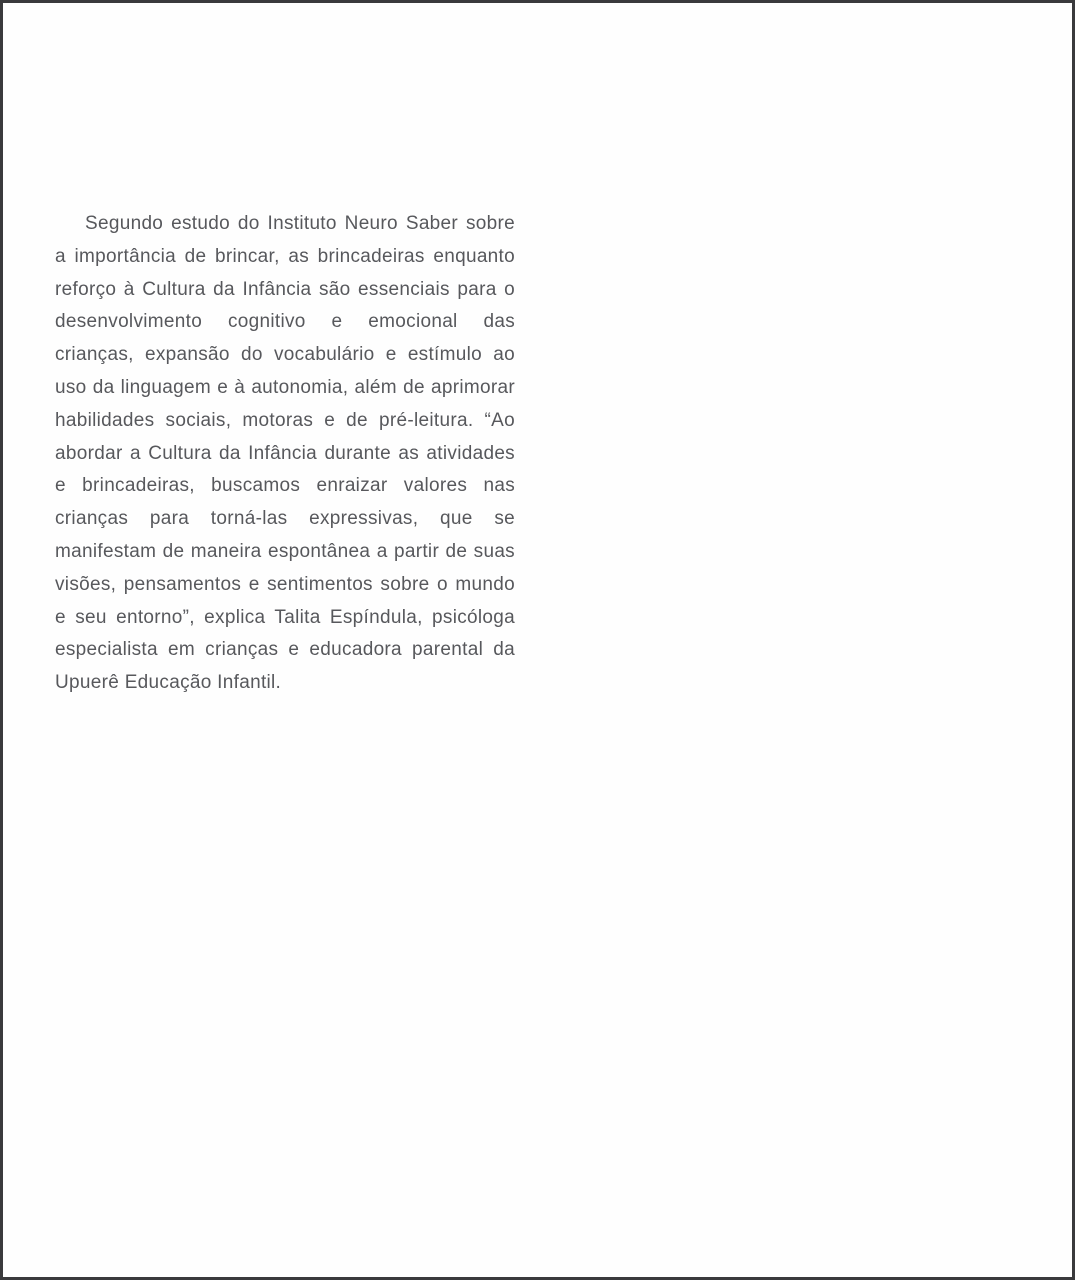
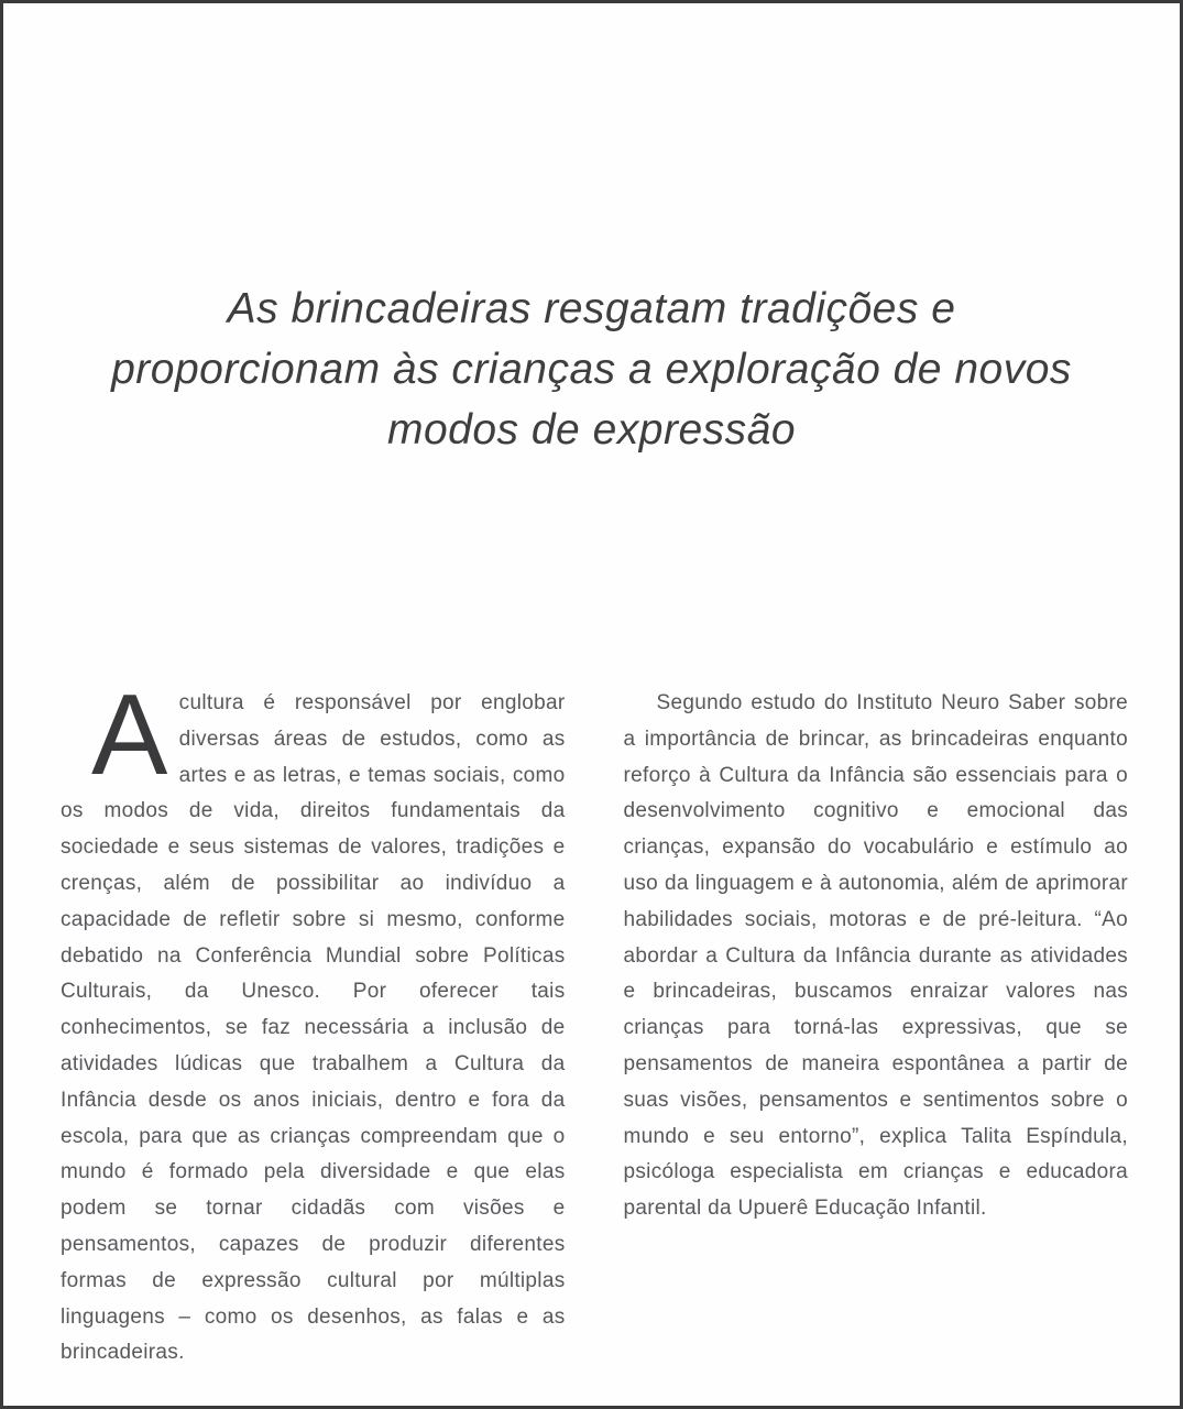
+ As brincadeiras resgatam tradições e
+ proporcionam às crianças a exploração de novos
+ modos de expressão
+ A
+ cultura é responsável por englobar diversas áreas de estudos, como as artes e as letras, e temas sociais, como os modos de vida, direitos fundamentais da sociedade e seus sistemas de valores, tradições e crenças, além de possibilitar ao indivíduo a capacidade de refletir sobre si mesmo, conforme debatido na Conferência Mundial sobre Políticas Culturais, da Unesco. Por oferecer tais conhecimentos, se faz necessária a inclusão de atividades lúdicas que trabalhem a Cultura da Infância desde os anos iniciais, dentro e fora da escola, para que as crianças compreendam que o mundo é formado pela diversidade e que elas podem se tornar cidadãs com visões e pensamentos, capazes de produzir diferentes formas de expressão cultural por múltiplas linguagens – como os desenhos, as falas e as brincadeiras.
- Segundo estudo do Instituto Neuro Saber sobre a importância de brincar, as brincadeiras enquanto reforço à Cultura da Infância são essenciais para o desenvolvimento cognitivo e emocional das crianças, expansão do vocabulário e estímulo ao uso da linguagem e à autonomia, além de aprimorar habilidades sociais, motoras e de pré-leitura. “Ao abordar a Cultura da Infância durante as atividades e brincadeiras, buscamos enraizar valores nas crianças para torná-las expressivas, que se manifestam de maneira espontânea a partir de suas visões, pensamentos e sentimentos sobre o mundo e seu entorno”, explica Talita Espíndula, psicóloga especialista em crianças e educadora parental da Upuerê Educação Infantil.
+ Segundo estudo do Instituto Neuro Saber sobre a importância de brincar, as brincadeiras enquanto reforço à Cultura da Infância são essenciais para o desenvolvimento cognitivo e emocional das crianças, expansão do vocabulário e estímulo ao uso da linguagem e à autonomia, além de aprimorar habilidades sociais, motoras e de pré-leitura. “Ao abordar a Cultura da Infância durante as atividades e brincadeiras, buscamos enraizar valores nas crianças para torná-las expressivas, que se pensamentos de maneira espontânea a partir de suas visões, pensamentos e sentimentos sobre o mundo e seu entorno”, explica Talita Espíndula, psicóloga especialista em crianças e educadora parental da Upuerê Educação Infantil.
